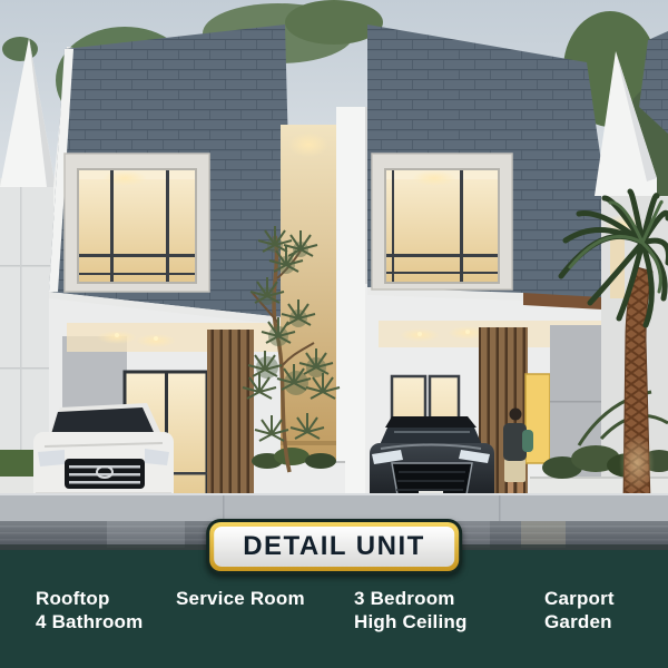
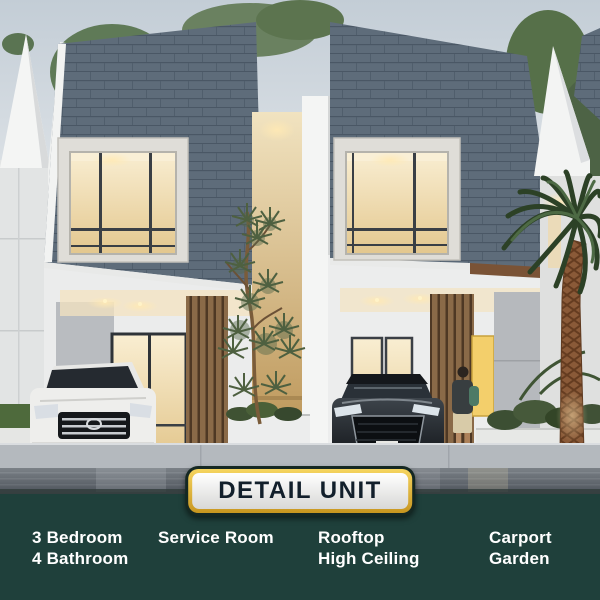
  DETAIL UNIT
- Rooftop
+ 3 Bedroom
  4 Bathroom
  Service Room
- 3 Bedroom
+ Rooftop
  High Ceiling
  Carport
  Garden
